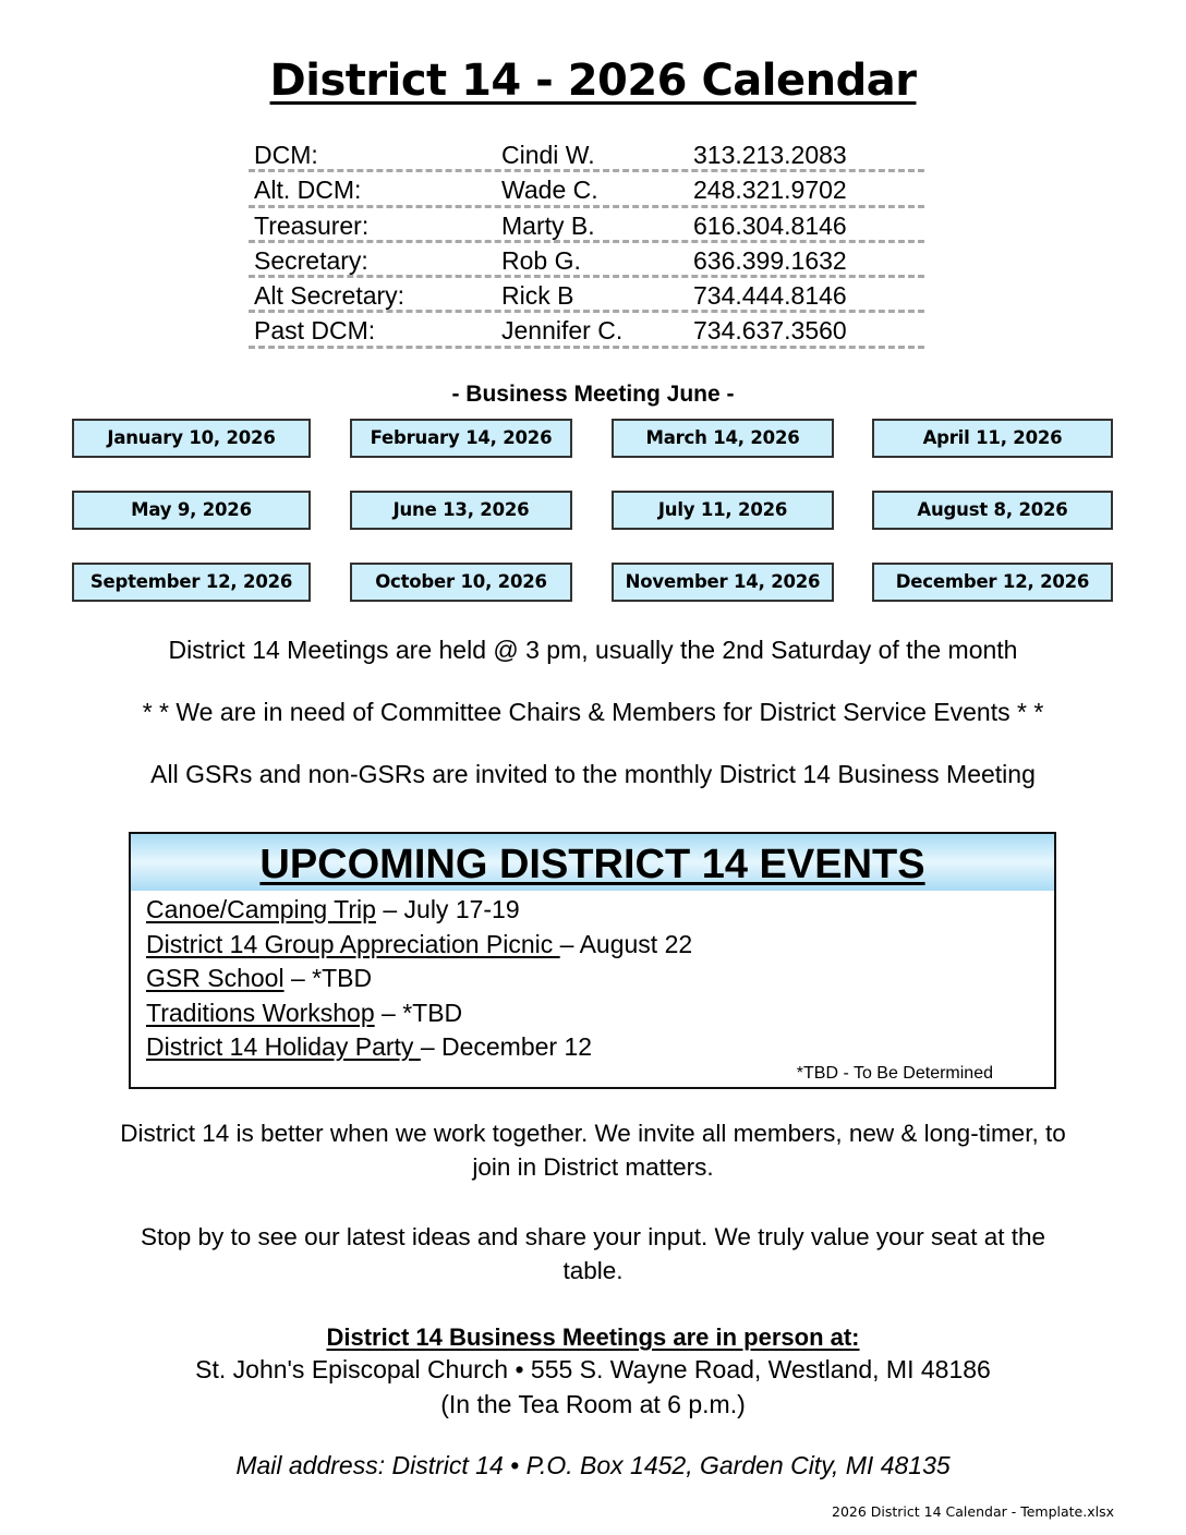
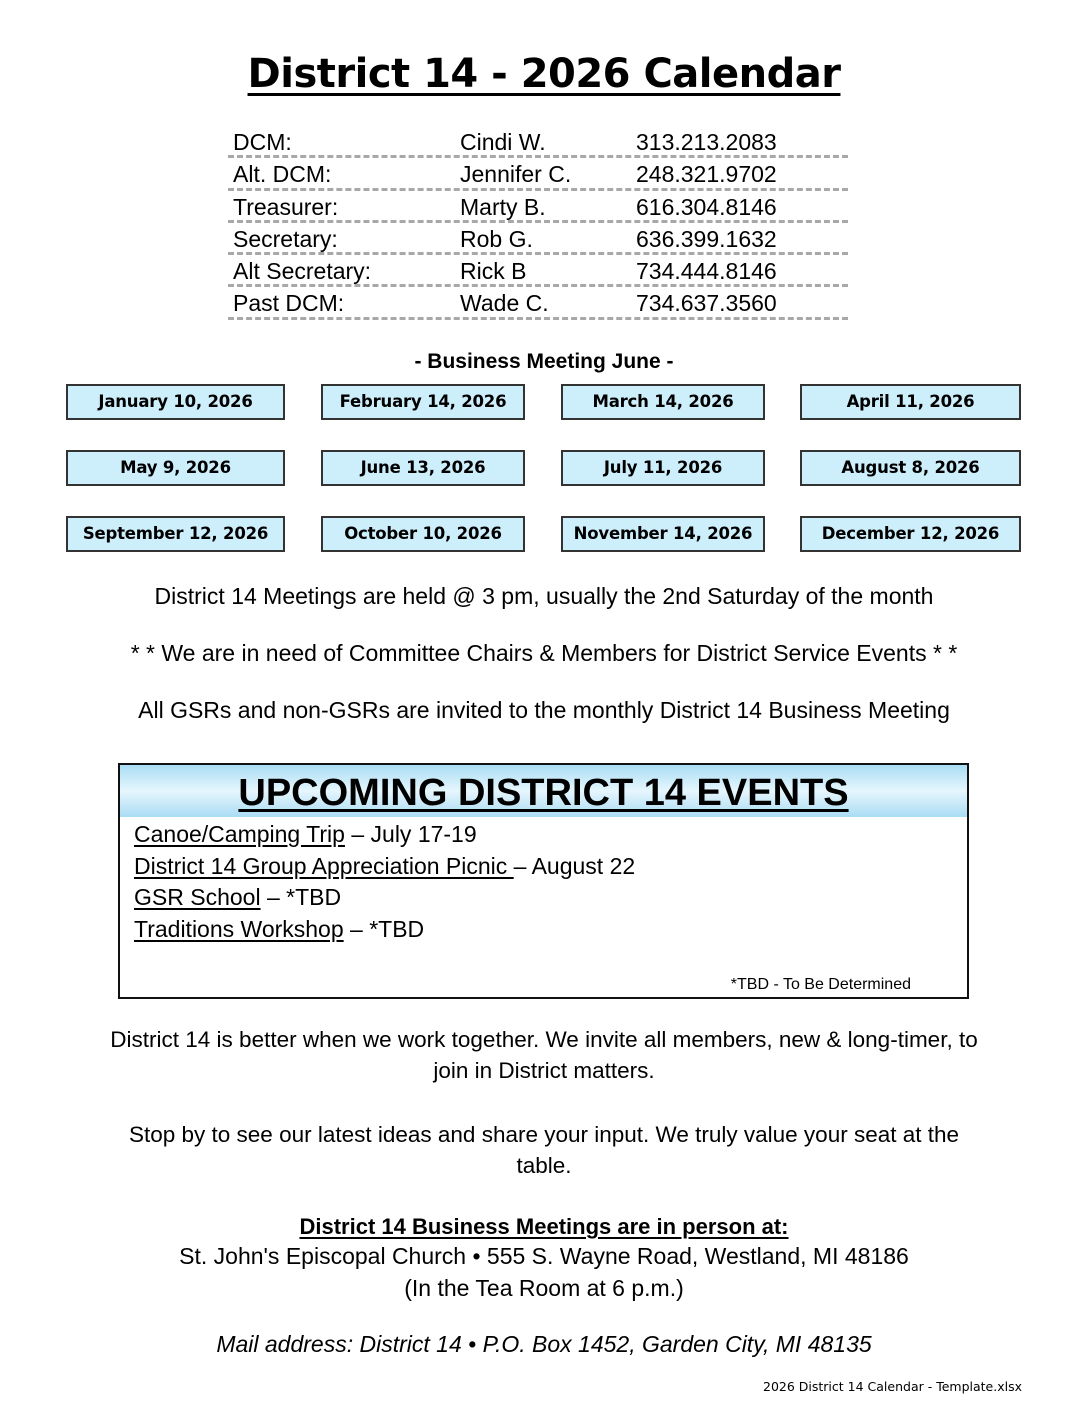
  District 14 - 2026 Calendar
  DCM:
  Cindi W.
  313.213.2083
  Alt. DCM:
- Wade C.
+ Jennifer C.
  248.321.9702
  Treasurer:
  Marty B.
  616.304.8146
  Secretary:
  Rob G.
  636.399.1632
  Alt Secretary:
  Rick B
  734.444.8146
  Past DCM:
- Jennifer C.
+ Wade C.
  734.637.3560
  - Business Meeting June -
  January 10, 2026
  February 14, 2026
  March 14, 2026
  April 11, 2026
  May 9, 2026
  June 13, 2026
  July 11, 2026
  August 8, 2026
  September 12, 2026
  October 10, 2026
  November 14, 2026
  December 12, 2026
  District 14 Meetings are held @ 3 pm, usually the 2nd Saturday of the month
  * * We are in need of Committee Chairs & Members for District Service Events * *
  All GSRs and non-GSRs are invited to the monthly District 14 Business Meeting
  UPCOMING DISTRICT 14 EVENTS
  Canoe/Camping Trip – July 17-19
  District 14 Group Appreciation Picnic – August 22
  GSR School – *TBD
  Traditions Workshop – *TBD
- District 14 Holiday Party – December 12
  *TBD - To Be Determined
  District 14 is better when we work together. We invite all members, new & long-timer, to join in District matters.
  Stop by to see our latest ideas and share your input. We truly value your seat at the table.
  District 14 Business Meetings are in person at:
  St. John's Episcopal Church • 555 S. Wayne Road, Westland, MI 48186
  (In the Tea Room at 6 p.m.)
  Mail address: District 14 • P.O. Box 1452, Garden City, MI 48135
  2026 District 14 Calendar - Template.xlsx
